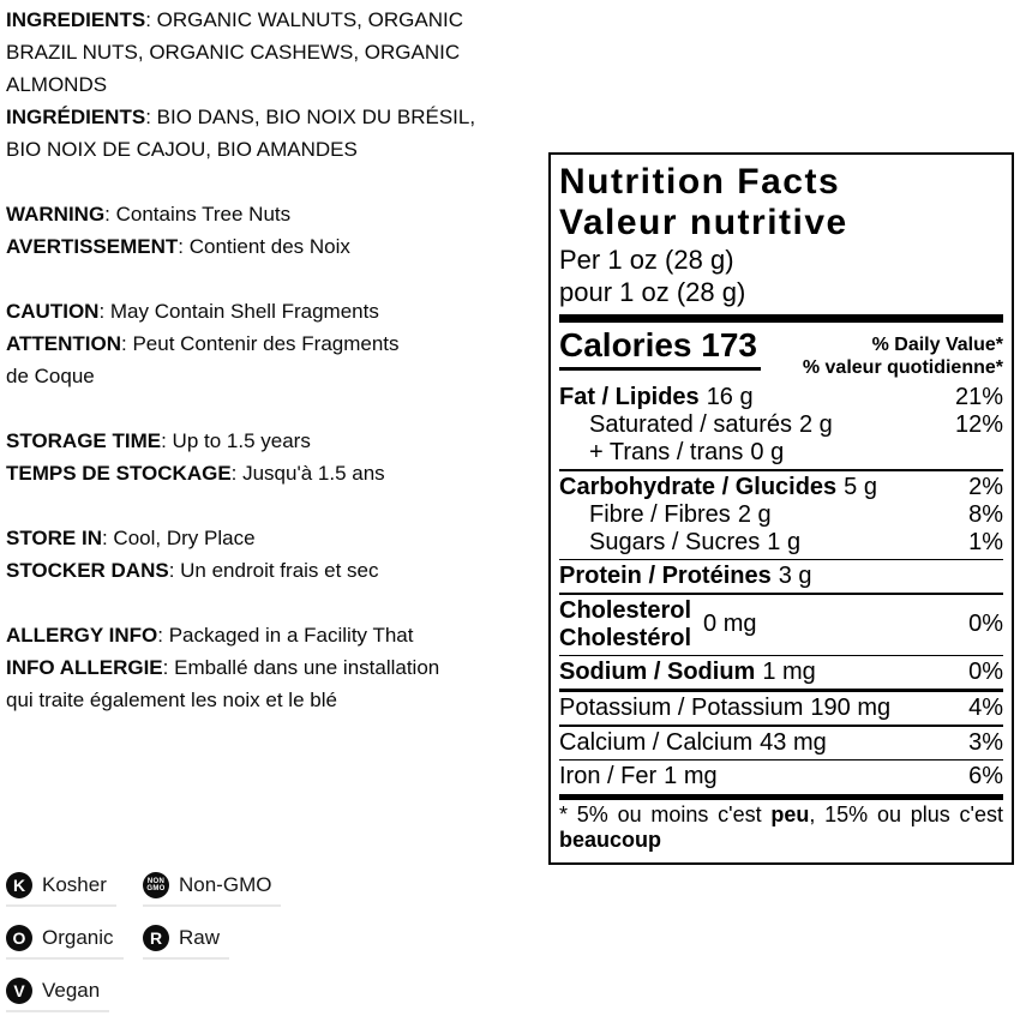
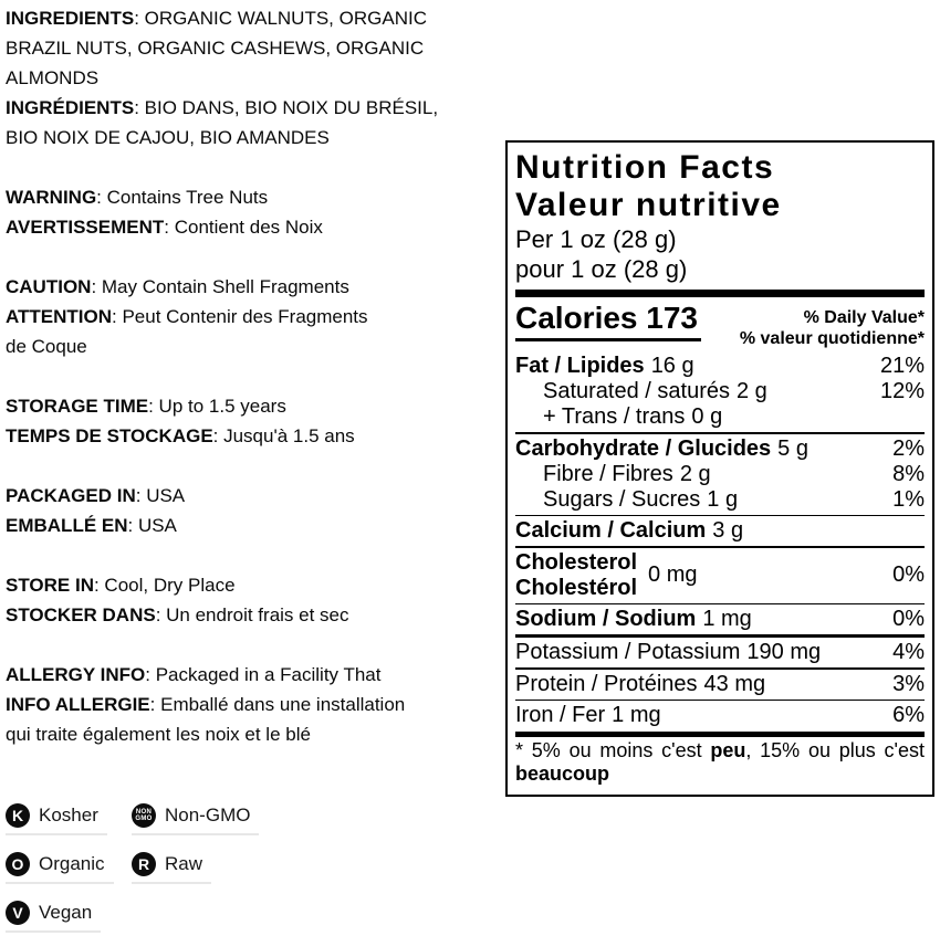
  INGREDIENTS: ORGANIC WALNUTS, ORGANIC
  BRAZIL NUTS, ORGANIC CASHEWS, ORGANIC
  ALMONDS
  INGRÉDIENTS: BIO DANS, BIO NOIX DU BRÉSIL,
  BIO NOIX DE CAJOU, BIO AMANDES
  WARNING: Contains Tree Nuts
  AVERTISSEMENT: Contient des Noix
  CAUTION: May Contain Shell Fragments
  ATTENTION: Peut Contenir des Fragments
  de Coque
  STORAGE TIME: Up to 1.5 years
  TEMPS DE STOCKAGE: Jusqu'à 1.5 ans
+ PACKAGED IN: USA
+ EMBALLÉ EN: USA
  STORE IN: Cool, Dry Place
  STOCKER DANS: Un endroit frais et sec
  ALLERGY INFO: Packaged in a Facility That
  INFO ALLERGIE: Emballé dans une installation
  qui traite également les noix et le blé
  K
  Kosher
  Non-GMO
  O
  Organic
  R
  Raw
  V
  Vegan
  Nutrition Facts
  Valeur nutritive
  Per 1 oz (28 g)
  pour 1 oz (28 g)
  Calories 173
  % Daily Value*
  % valeur quotidienne*
  Fat / Lipides
  16 g
  21%
  Saturated / saturés
  2 g
  12%
  + Trans / trans
  0 g
  Carbohydrate / Glucides
  5 g
  2%
  Fibre / Fibres
  2 g
  8%
  Sugars / Sucres
  1 g
  1%
- Protein / Protéines
+ Calcium / Calcium
  3 g
  Cholesterol
  Cholestérol
  0 mg
  0%
  Sodium / Sodium
  1 mg
  0%
  Potassium / Potassium
  190 mg
  4%
- Calcium / Calcium
+ Protein / Protéines
  43 mg
  3%
  Iron / Fer
  1 mg
  6%
  * 5% ou moins c'est peu, 15% ou plus c'est beaucoup
